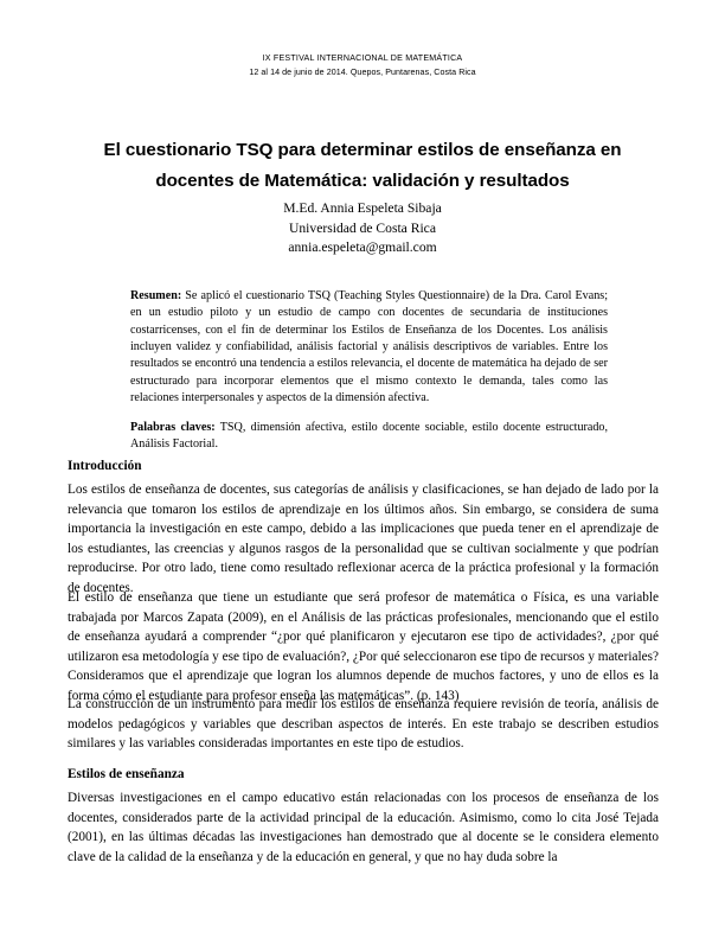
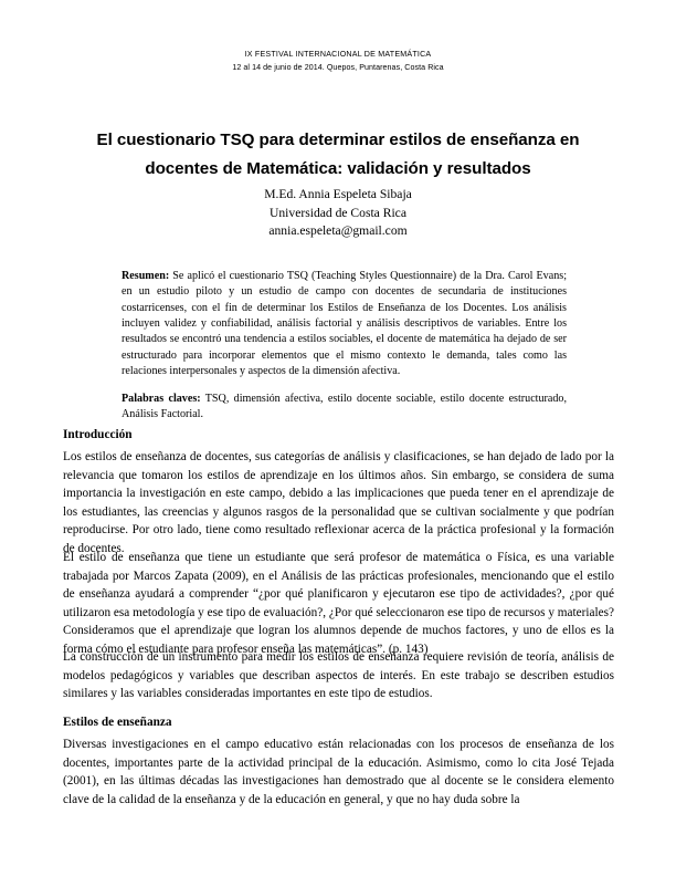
  IX FESTIVAL INTERNACIONAL DE MATEMÁTICA
  El cuestionario TSQ para determinar estilos de enseñanza en docentes de Matemática: validación y resultados
  M.Ed. Annia Espeleta Sibaja
  Universidad de Costa Rica
  annia.espeleta@gmail.com
- Resumen: Se aplicó el cuestionario TSQ (Teaching Styles Questionnaire) de la Dra. Carol Evans; en un estudio piloto y un estudio de campo con docentes de secundaria de instituciones costarricenses, con el fin de determinar los Estilos de Enseñanza de los Docentes. Los análisis incluyen validez y confiabilidad, análisis factorial y análisis descriptivos de variables. Entre los resultados se encontró una tendencia a estilos relevancia, el docente de matemática ha dejado de ser estructurado para incorporar elementos que el mismo contexto le demanda, tales como las relaciones interpersonales y aspectos de la dimensión afectiva.
+ Resumen: Se aplicó el cuestionario TSQ (Teaching Styles Questionnaire) de la Dra. Carol Evans; en un estudio piloto y un estudio de campo con docentes de secundaria de instituciones costarricenses, con el fin de determinar los Estilos de Enseñanza de los Docentes. Los análisis incluyen validez y confiabilidad, análisis factorial y análisis descriptivos de variables. Entre los resultados se encontró una tendencia a estilos sociables, el docente de matemática ha dejado de ser estructurado para incorporar elementos que el mismo contexto le demanda, tales como las relaciones interpersonales y aspectos de la dimensión afectiva.
  Palabras claves: TSQ, dimensión afectiva, estilo docente sociable, estilo docente estructurado, Análisis Factorial.
  Introducción
  Los estilos de enseñanza de docentes, sus categorías de análisis y clasificaciones, se han dejado de lado por la relevancia que tomaron los estilos de aprendizaje en los últimos años. Sin embargo, se considera de suma importancia la investigación en este campo, debido a las implicaciones que pueda tener en el aprendizaje de los estudiantes, las creencias y algunos rasgos de la personalidad que se cultivan socialmente y que podrían reproducirse. Por otro lado, tiene como resultado reflexionar acerca de la práctica profesional y la formación de docentes.
  El estilo de enseñanza que tiene un estudiante que será profesor de matemática o Física, es una variable trabajada por Marcos Zapata (2009), en el Análisis de las prácticas profesionales, mencionando que el estilo de enseñanza ayudará a comprender “¿por qué planificaron y ejecutaron ese tipo de actividades?, ¿por qué utilizaron esa metodología y ese tipo de evaluación?, ¿Por qué seleccionaron ese tipo de recursos y materiales? Consideramos que el aprendizaje que logran los alumnos depende de muchos factores, y uno de ellos es la forma cómo el estudiante para profesor enseña las matemáticas”. (p. 143)
  La construcción de un instrumento para medir los estilos de enseñanza requiere revisión de teoría, análisis de modelos pedagógicos y variables que describan aspectos de interés. En este trabajo se describen estudios similares y las variables consideradas importantes en este tipo de estudios.
  Estilos de enseñanza
- Diversas investigaciones en el campo educativo están relacionadas con los procesos de enseñanza de los docentes, considerados parte de la actividad principal de la educación. Asimismo, como lo cita José Tejada (2001), en las últimas décadas las investigaciones han demostrado que al docente se le considera elemento clave de la calidad de la enseñanza y de la educación en general, y que no hay duda sobre la
+ Diversas investigaciones en el campo educativo están relacionadas con los procesos de enseñanza de los docentes, importantes parte de la actividad principal de la educación. Asimismo, como lo cita José Tejada (2001), en las últimas décadas las investigaciones han demostrado que al docente se le considera elemento clave de la calidad de la enseñanza y de la educación en general, y que no hay duda sobre la
